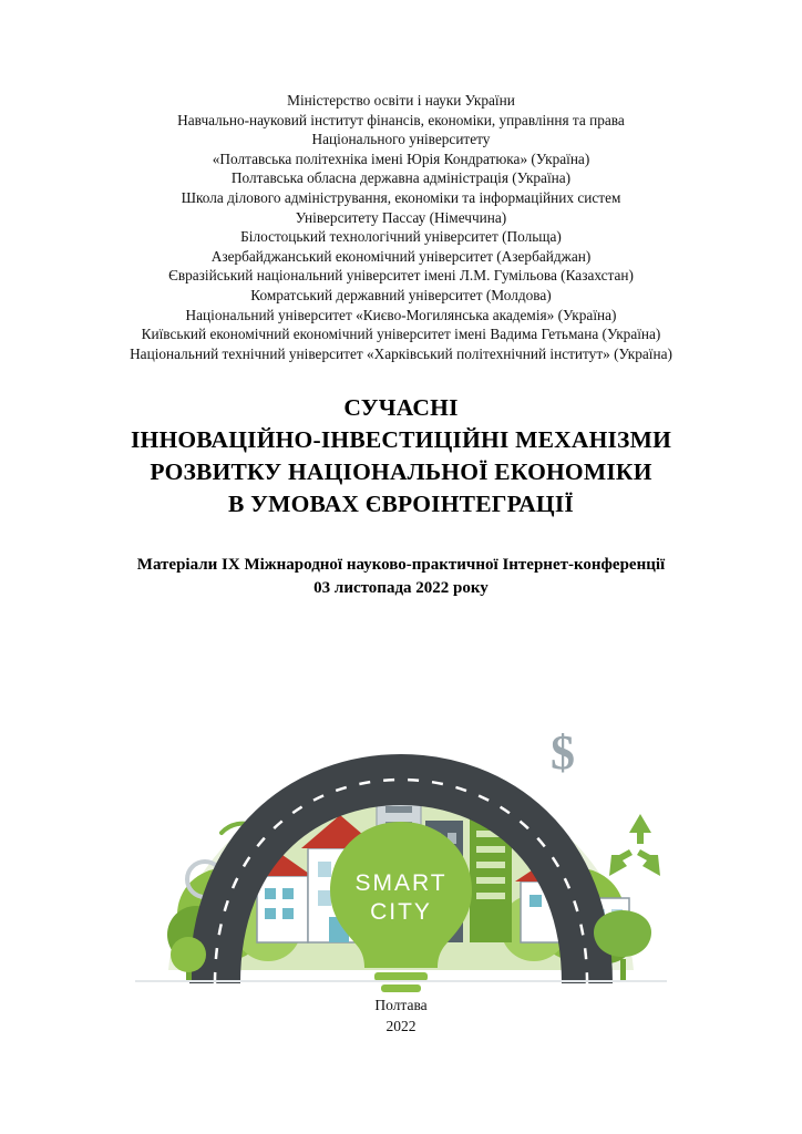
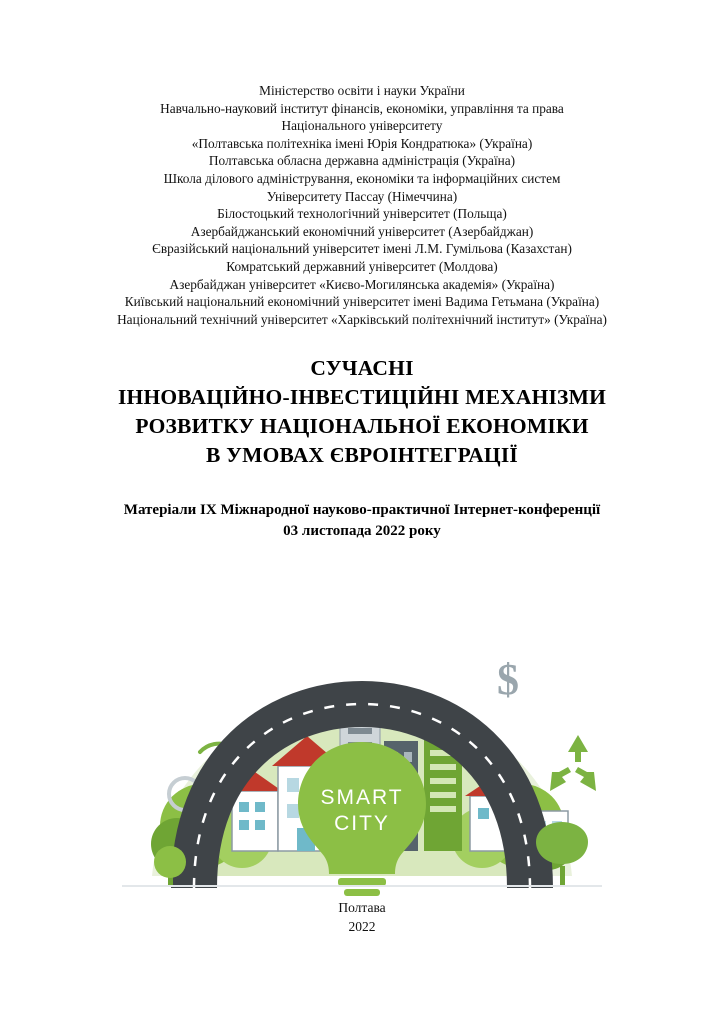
  Міністерство освіти і науки України
  Навчально-науковий інститут фінансів, економіки, управління та права
  Національного університету
  «Полтавська політехніка імені Юрія Кондратюка» (Україна)
  Полтавська обласна державна адміністрація (Україна)
  Школа ділового адміністрування, економіки та інформаційних систем
  Університету Пассау (Німеччина)
  Білостоцький технологічний університет (Польща)
  Азербайджанський економічний університет (Азербайджан)
  Євразійський національний університет імені Л.М. Гумільова (Казахстан)
  Комратський державний університет (Молдова)
- Національний університет «Києво-Могилянська академія» (Україна)
+ Азербайджан університет «Києво-Могилянська академія» (Україна)
- Київський економічний економічний університет імені Вадима Гетьмана (Україна)
+ Київський національний економічний університет імені Вадима Гетьмана (Україна)
  Національний технічний університет «Харківський політехнічний інститут» (Україна)
  СУЧАСНІ
  ІННОВАЦІЙНО-ІНВЕСТИЦІЙНІ МЕХАНІЗМИ
  РОЗВИТКУ НАЦІОНАЛЬНОЇ ЕКОНОМІКИ
  В УМОВАХ ЄВРОІНТЕГРАЦІЇ
  Матеріали IX Міжнародної науково-практичної Інтернет-конференції
  03 листопада 2022 року
  $
  SMART
  CITY
  Полтава
  2022
